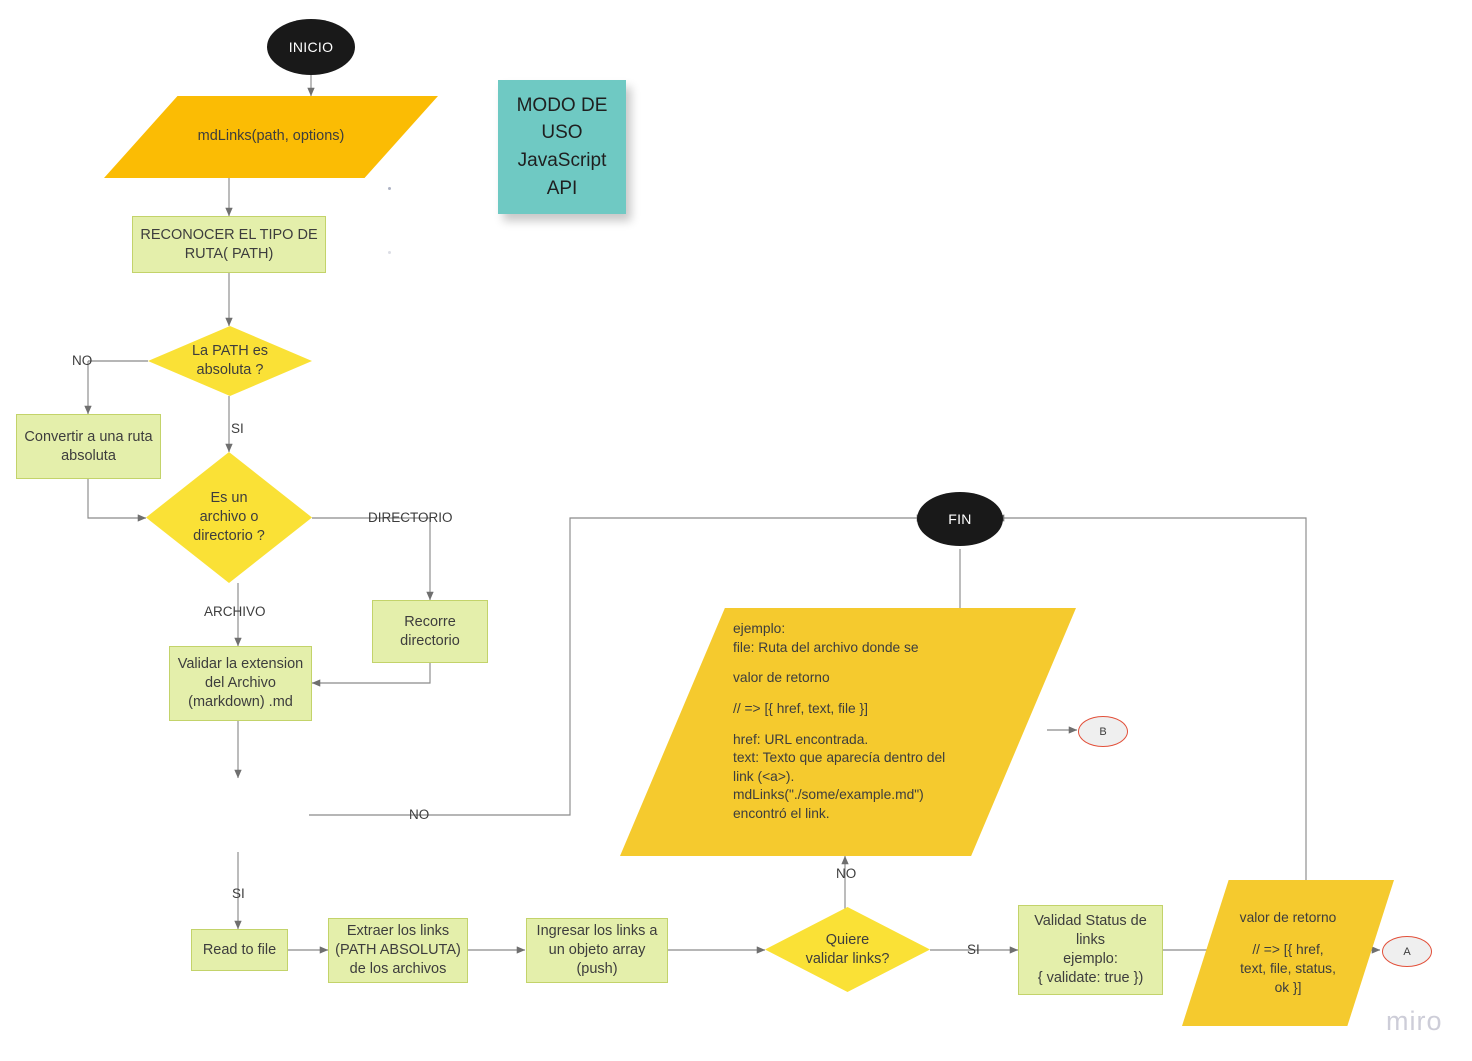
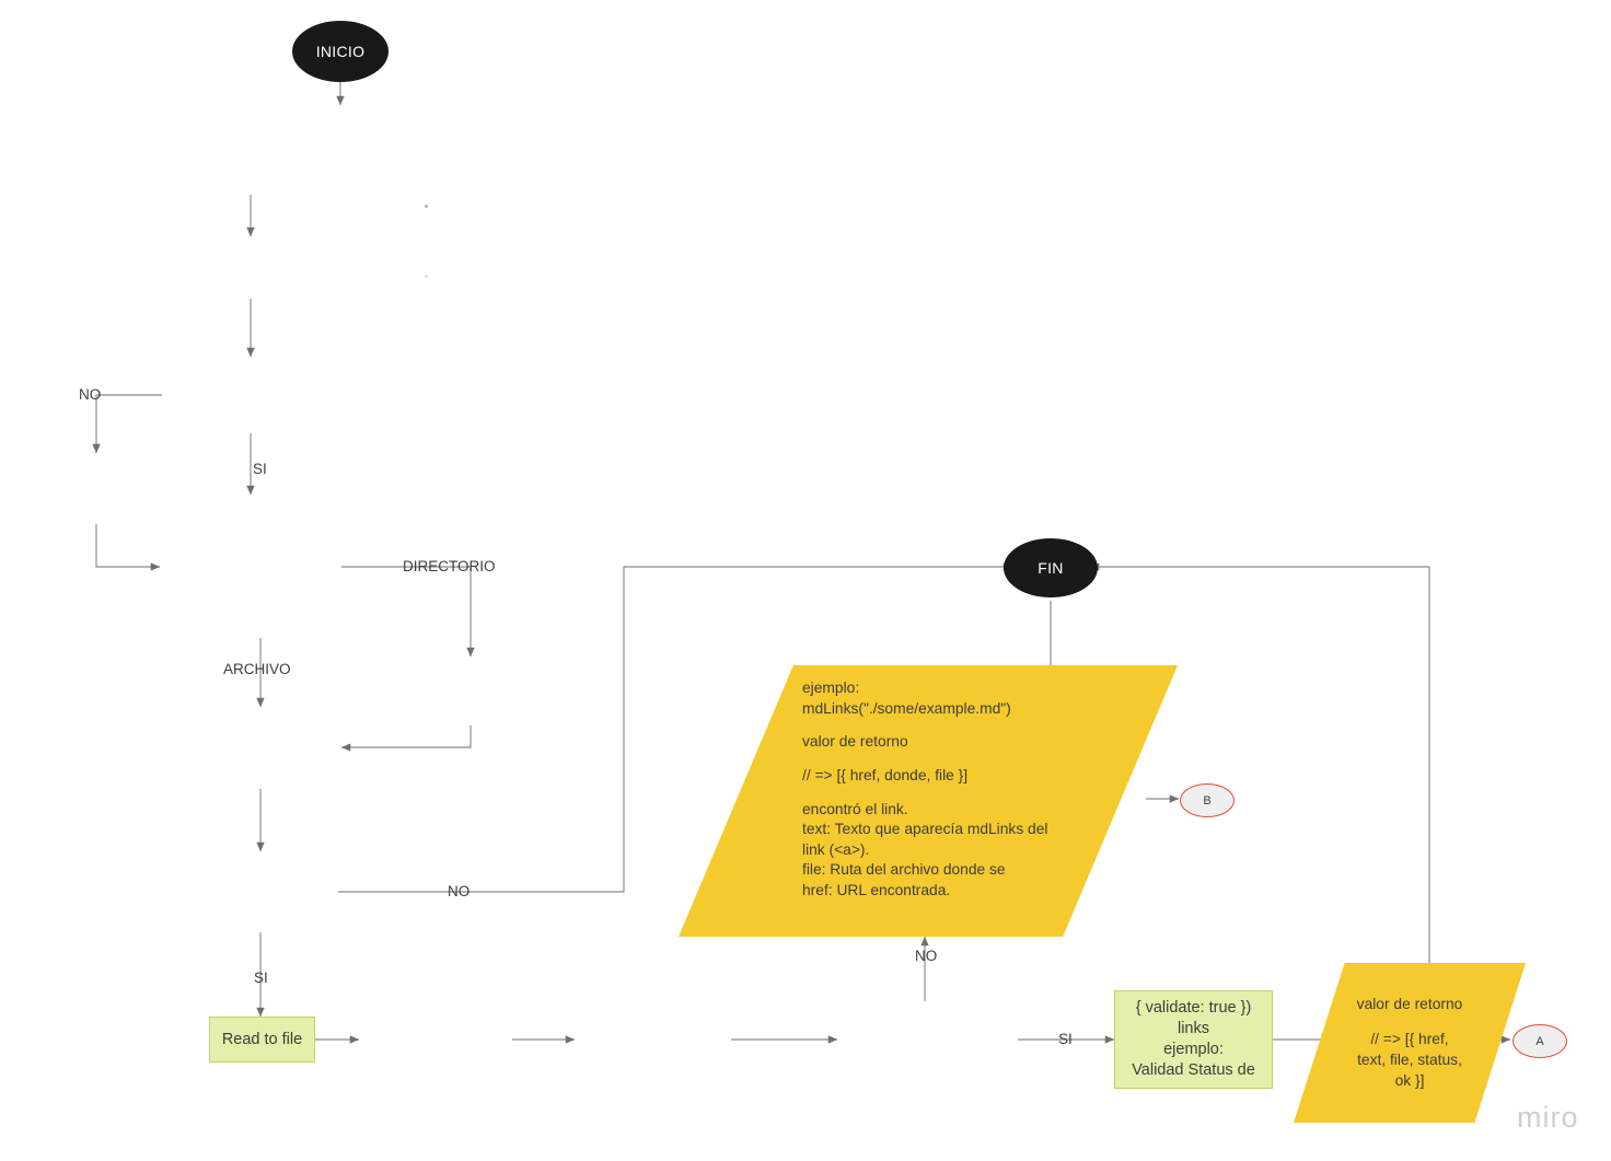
  INICIO
- mdLinks(path, options)
- MODO DE
- USO
- JavaScript
- API
- RECONOCER EL TIPO DE
- RUTA( PATH)
- La PATH es
- absoluta ?
- Convertir a una ruta
- absoluta
- Es un
- archivo o
- directorio ?
- Recorre
- directorio
- Validar la extension
- del Archivo
- (markdown) .md
  Read to file
- Extraer los links
- (PATH ABSOLUTA)
- de los archivos
- Ingresar los links a
- un objeto array
- (push)
- Quiere
- validar links?
- Validad Status de
+ { validate: true })
  links
  ejemplo:
- { validate: true })
+ Validad Status de
  FIN
  ejemplo:
- file: Ruta del archivo donde se
+ mdLinks("./some/example.md")
  valor de retorno
- // => [{ href, text, file }]
+ // => [{ href, donde, file }]
- href: URL encontrada.
+ encontró el link.
- text: Texto que aparecía dentro del
+ text: Texto que aparecía mdLinks del
  link (<a>).
- mdLinks("./some/example.md")
+ file: Ruta del archivo donde se
- encontró el link.
+ href: URL encontrada.
  valor de retorno
  // => [{ href,
  text, file, status,
  ok }]
  B
  A
  NO
  SI
  DIRECTORIO
  ARCHIVO
  NO
  SI
  NO
  SI
  miro
